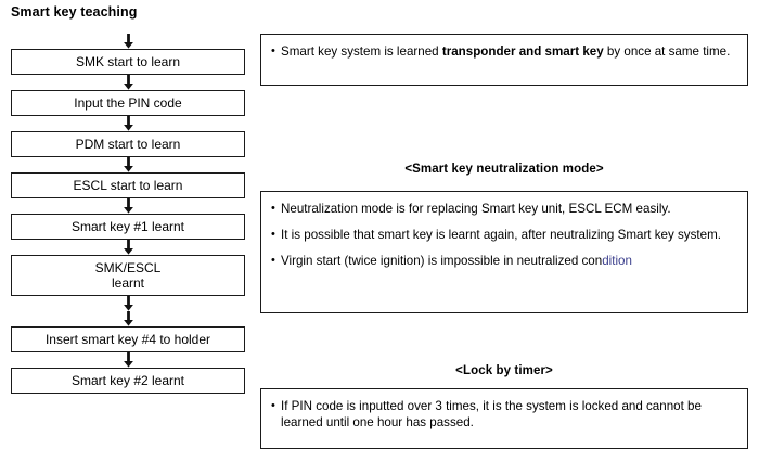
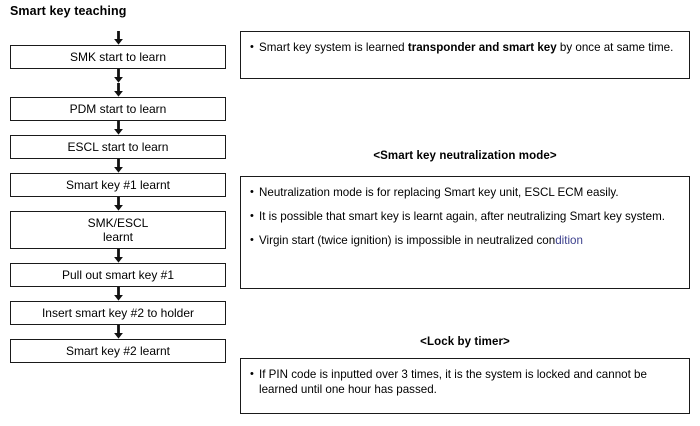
  Smart key teaching
  SMK start to learn
- Input the PIN code
  PDM start to learn
  ESCL start to learn
  Smart key #1 learnt
  SMK/ESCL
  learnt
+ Pull out smart key #1
- Insert smart key #4 to holder
+ Insert smart key #2 to holder
  Smart key #2 learnt
  •
  Smart key system is learned transponder and smart key by once at same time.
  <Smart key neutralization mode>
  •
  Neutralization mode is for replacing Smart key unit, ESCL ECM easily.
  •
  It is possible that smart key is learnt again, after neutralizing Smart key system.
  •
  Virgin start (twice ignition) is impossible in neutralized condition
  <Lock by timer>
  •
  If PIN code is inputted over 3 times, it is the system is locked and cannot be learned until one hour has passed.
